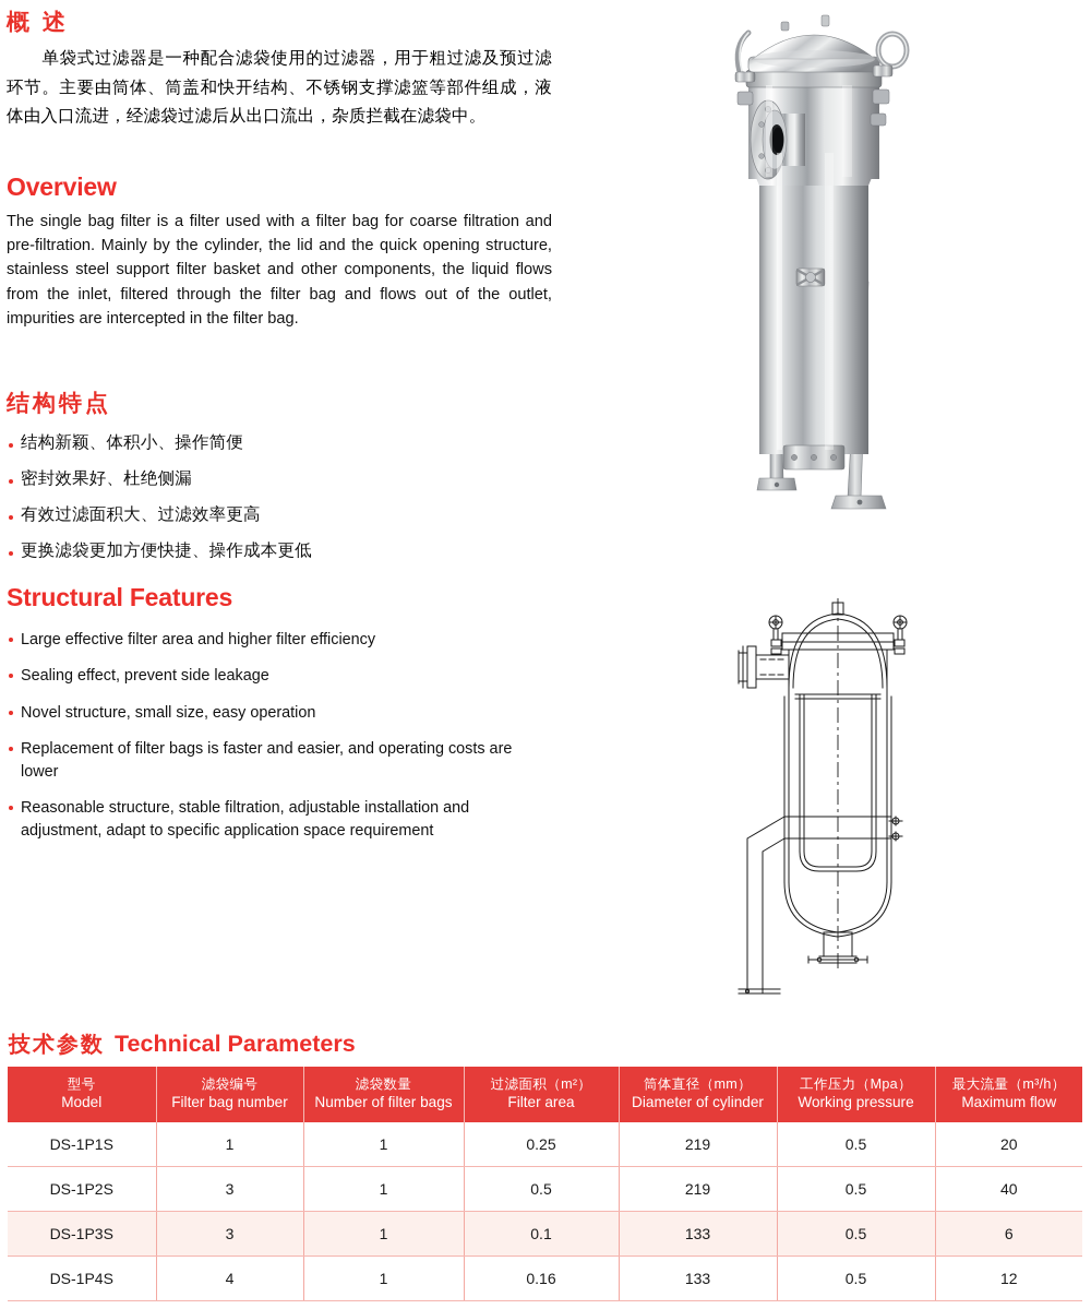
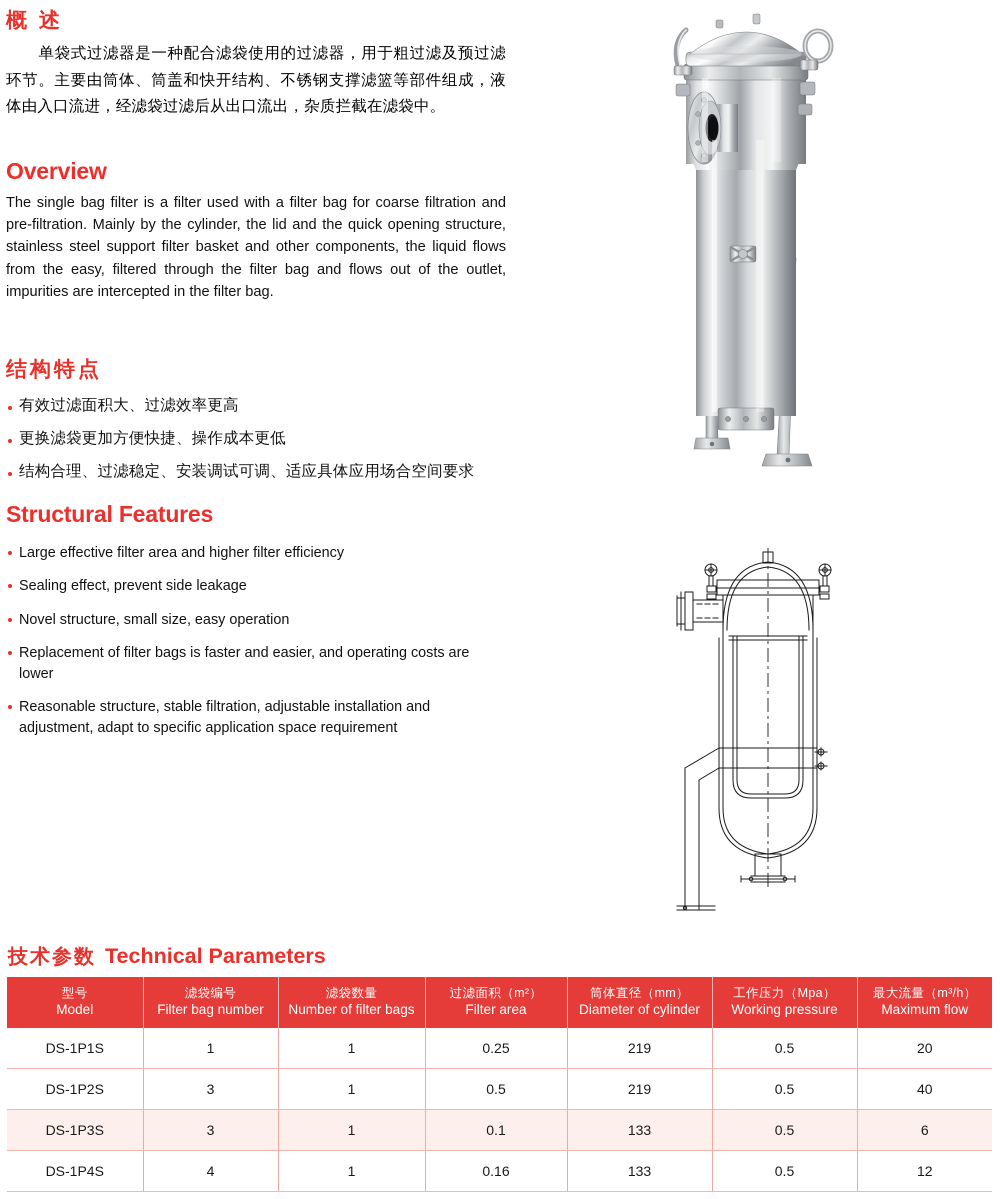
  概 述
  单袋式过滤器是一种配合滤袋使用的过滤器，用于粗过滤及预过滤环节。主要由筒体、筒盖和快开结构、不锈钢支撑滤篮等部件组成，液体由入口流进，经滤袋过滤后从出口流出，杂质拦截在滤袋中。
  Overview
- The single bag filter is a filter used with a filter bag for coarse filtration and pre-filtration. Mainly by the cylinder, the lid and the quick opening structure, stainless steel support filter basket and other components, the liquid flows from the inlet, filtered through the filter bag and flows out of the outlet, impurities are intercepted in the filter bag.
+ The single bag filter is a filter used with a filter bag for coarse filtration and pre-filtration. Mainly by the cylinder, the lid and the quick opening structure, stainless steel support filter basket and other components, the liquid flows from the easy, filtered through the filter bag and flows out of the outlet, impurities are intercepted in the filter bag.
  结构特点
- 结构新颖、体积小、操作简便
- 密封效果好、杜绝侧漏
  有效过滤面积大、过滤效率更高
  更换滤袋更加方便快捷、操作成本更低
+ 结构合理、过滤稳定、安装调试可调、适应具体应用场合空间要求
  Structural Features
  Large effective filter area and higher filter efficiency
  Sealing effect, prevent side leakage
  Novel structure, small size, easy operation
  Replacement of filter bags is faster and easier, and operating costs are lower
  Reasonable structure, stable filtration, adjustable installation and adjustment, adapt to specific application space requirement
  技术参数 Technical Parameters
  型号 Model	滤袋编号 Filter bag number	滤袋数量 Number of filter bags	过滤面积（m²） Filter area	筒体直径（mm） Diameter of cylinder	工作压力（Mpa） Working pressure	最大流量（m³/h） Maximum flow
  DS-1P1S	1	1	0.25	219	0.5	20
  DS-1P2S	3	1	0.5	219	0.5	40
  DS-1P3S	3	1	0.1	133	0.5	6
  DS-1P4S	4	1	0.16	133	0.5	12
